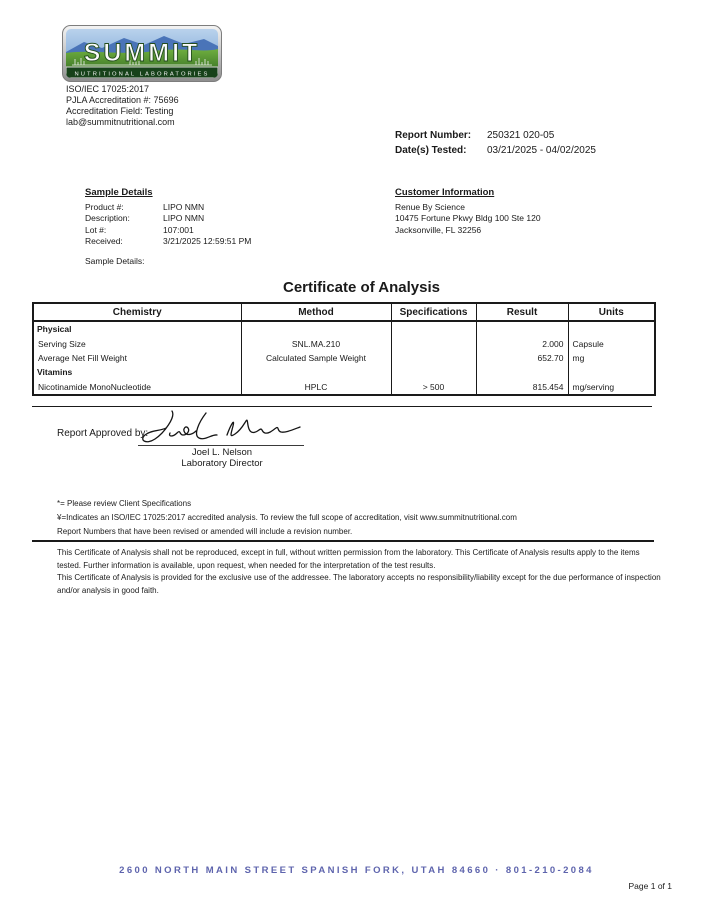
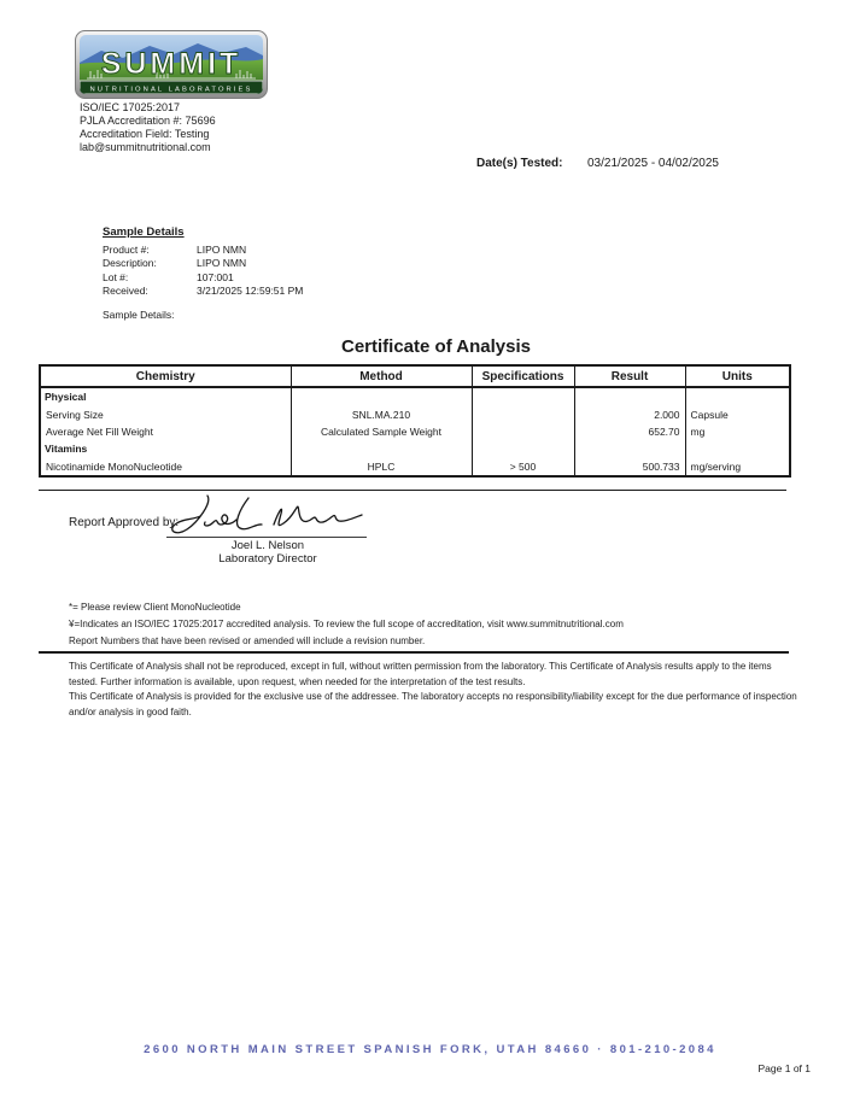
  SUMMIT
  ISO/IEC 17025:2017
  PJLA Accreditation #: 75696
  Accreditation Field: Testing
  lab@summitnutritional.com
- Report Number:
- 250321 020-05
  Date(s) Tested:
  03/21/2025 - 04/02/2025
  Sample Details
  Product #:
  LIPO NMN
  Description:
  LIPO NMN
  Lot #:
  107:001
  Received:
  3/21/2025 12:59:51 PM
  Sample Details:
- Customer Information
- Renue By Science
- 10475 Fortune Pkwy Bldg 100 Ste 120
- Jacksonville, FL 32256
  Certificate of Analysis
  Chemistry	Method	Specifications	Result	Units
  Physical
  Serving Size	SNL.MA.210		2.000	Capsule
  Average Net Fill Weight	Calculated Sample Weight		652.70	mg
  Vitamins
- Nicotinamide MonoNucleotide	HPLC	> 500	815.454	mg/serving
+ Nicotinamide MonoNucleotide	HPLC	> 500	500.733	mg/serving
  Report Approved by
  Joel L. Nelson
  Laboratory Director
- *= Please review Client Specifications
+ *= Please review Client MonoNucleotide
  ¥=Indicates an ISO/IEC 17025:2017 accredited analysis. To review the full scope of accreditation, visit www.summitnutritional.com
  Report Numbers that have been revised or amended will include a revision number.
  This Certificate of Analysis shall not be reproduced, except in full, without written permission from the laboratory. This Certificate of Analysis results apply to the items tested. Further information is available, upon request, when needed for the interpretation of the test results.
  This Certificate of Analysis is provided for the exclusive use of the addressee. The laboratory accepts no responsibility/liability except for the due performance of inspection and/or analysis in good faith.
  2600 NORTH MAIN STREET SPANISH FORK, UTAH 84660 · 801-210-2084
  Page 1 of 1
